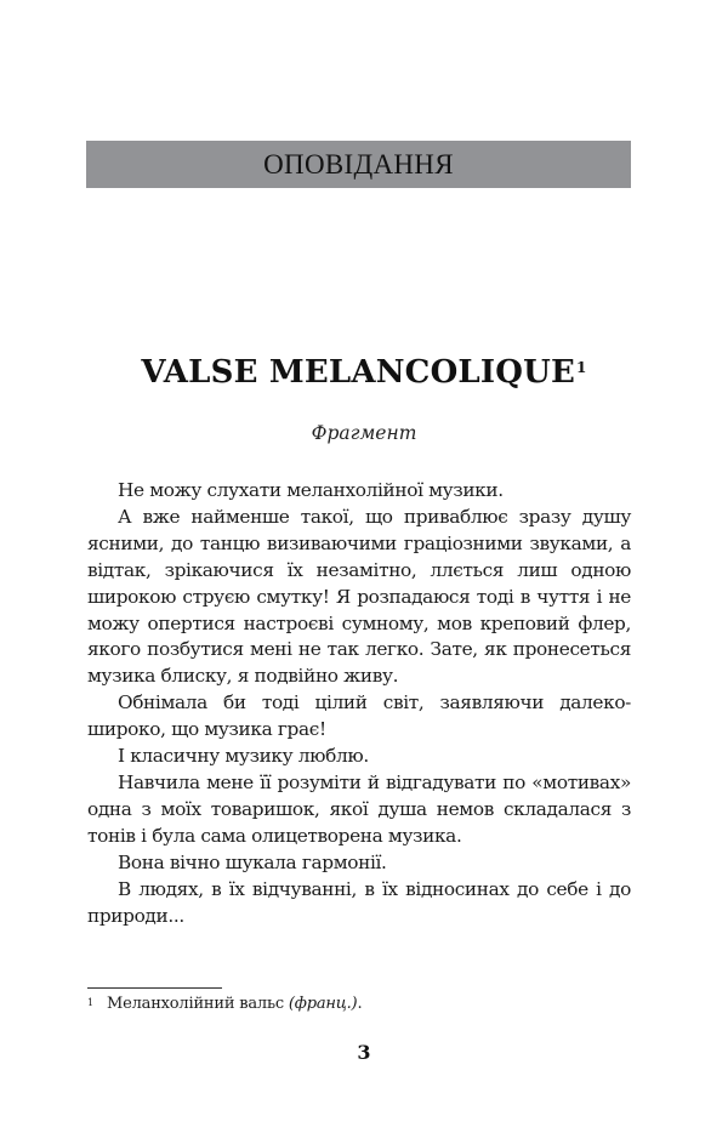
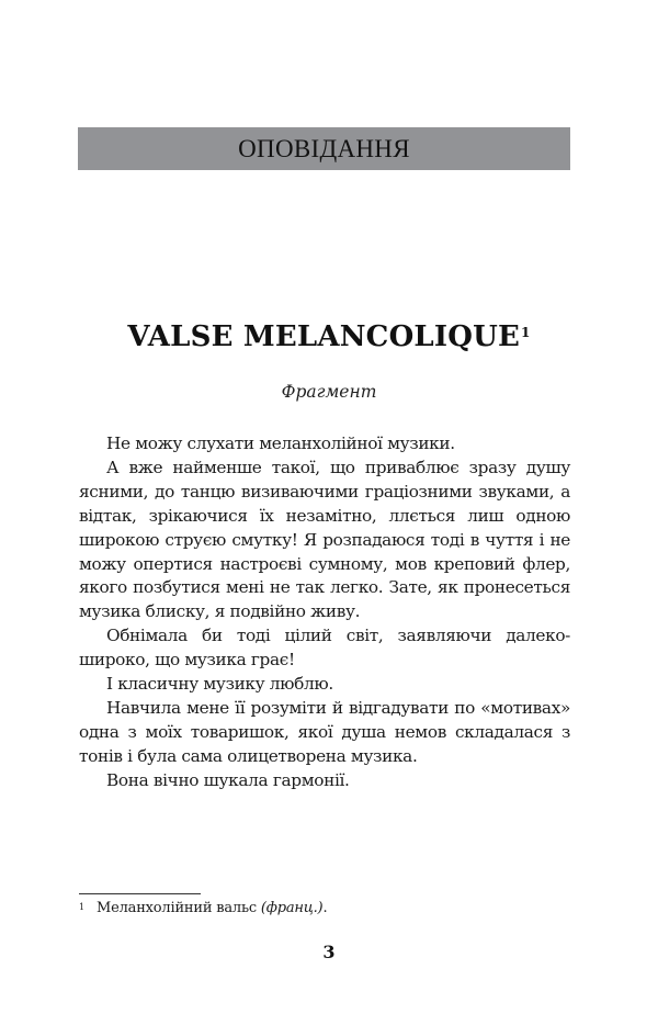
  ОПОВІДАННЯ
  VALSE MELANCOLIQUE1
  Фрагмент
  Не можу слухати меланхолійної музики.
  А вже найменше такої, що приваблює зразу душу ясними, до танцю визиваючими граціозними звуками, а відтак, зрікаючися їх незамітно, ллється лиш одною широкою струєю смутку! Я розпадаюся тоді в чуття і не можу опертися настроєві сумному, мов креповий флер, якого позбутися мені не так легко. Зате, як пронесеться музика блиску, я подвійно живу.
  Обнімала би тоді цілий світ, заявляючи далеко-широко, що музика грає!
  І класичну музику люблю.
  Навчила мене її розуміти й відгадувати по «мотивах» одна з моїх товаришок, якої душа немов складалася з тонів і була сама олицетворена музика.
  Вона вічно шукала гармонії.
- В людях, в їх відчуванні, в їх відносинах до себе і до природи...
  1 Меланхолійний вальс (франц.).
  3
